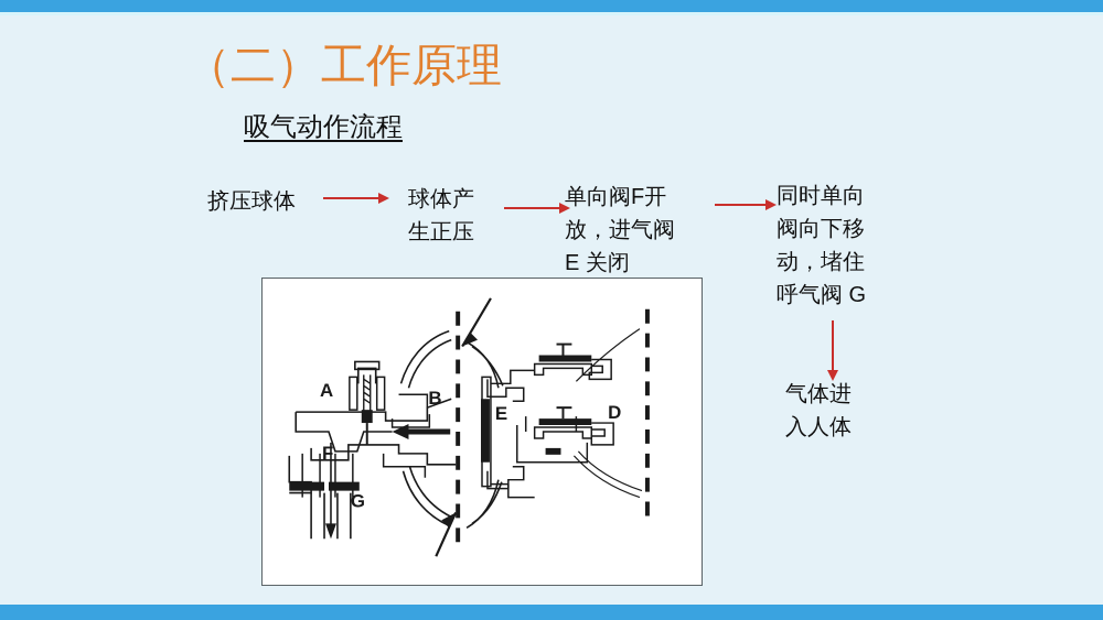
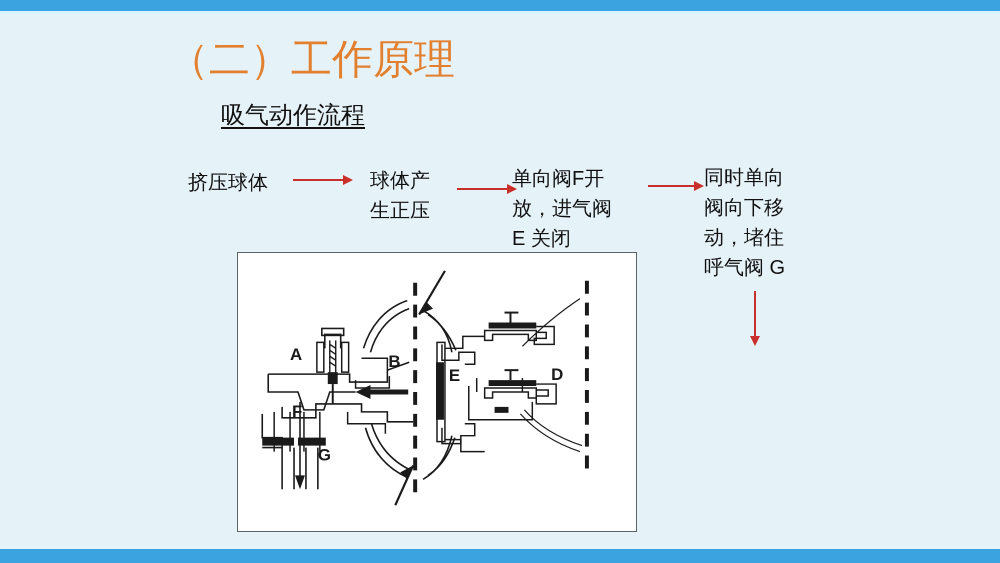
  （二）工作原理
  吸气动作流程
  挤压球体
  球体产
  生正压
  单向阀F开
  放，进气阀
  E 关闭
  同时单向
  阀向下移
  动，堵住
  呼气阀 G
- 气体进
- 入人体
  A
  B
  D
  E
  F
  G
